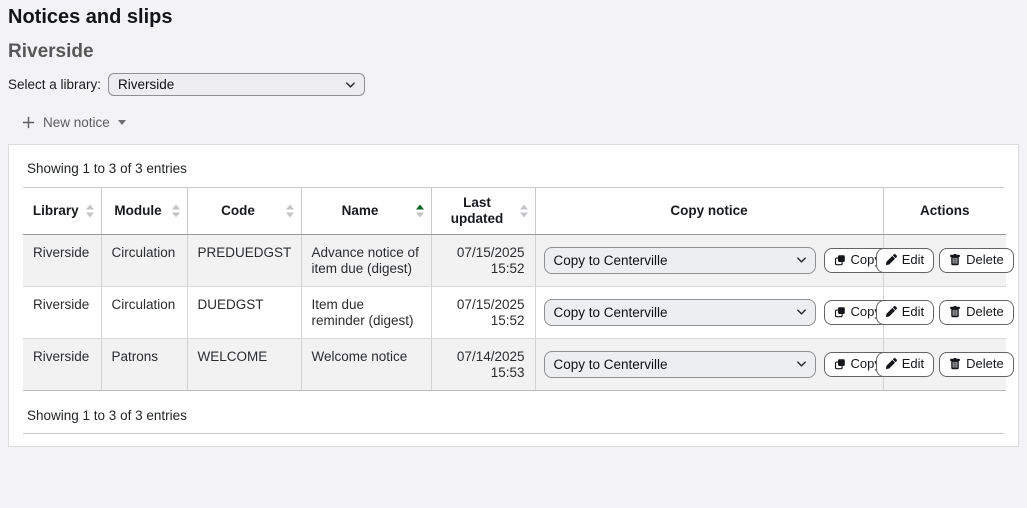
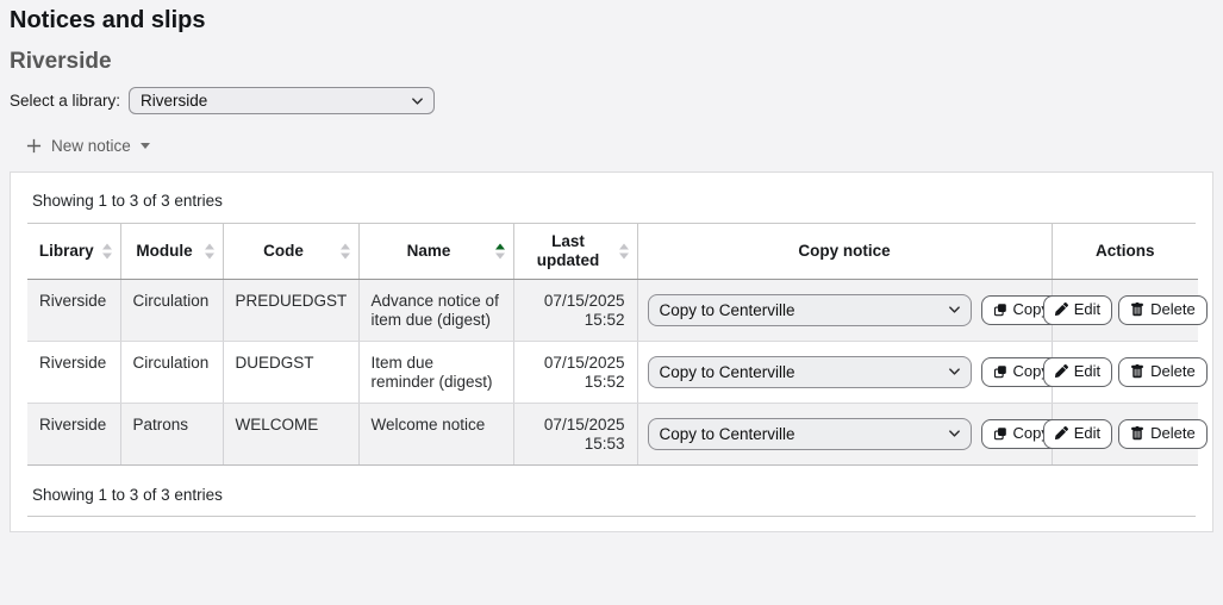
  Notices and slips
  Riverside
  Select a library:
  Riverside
  New notice
  Showing 1 to 3 of 3 entries
  Library	Module	Code	Name	Last updated	Copy notice	Actions
  Riverside	Circulation	PREDUEDGST	Advance notice of item due (digest)	07/15/2025 15:52	Copy to Centerville Cop	Edit Delete
  Riverside	Circulation	DUEDGST	Item due reminder (digest)	07/15/2025 15:52	Copy to Centerville Cop	Edit Delete
- Riverside	Patrons	WELCOME	Welcome notice	07/14/2025 15:53	Copy to Centerville Cop	Edit Delete
+ Riverside	Patrons	WELCOME	Welcome notice	07/15/2025 15:53	Copy to Centerville Cop	Edit Delete
  Showing 1 to 3 of 3 entries
